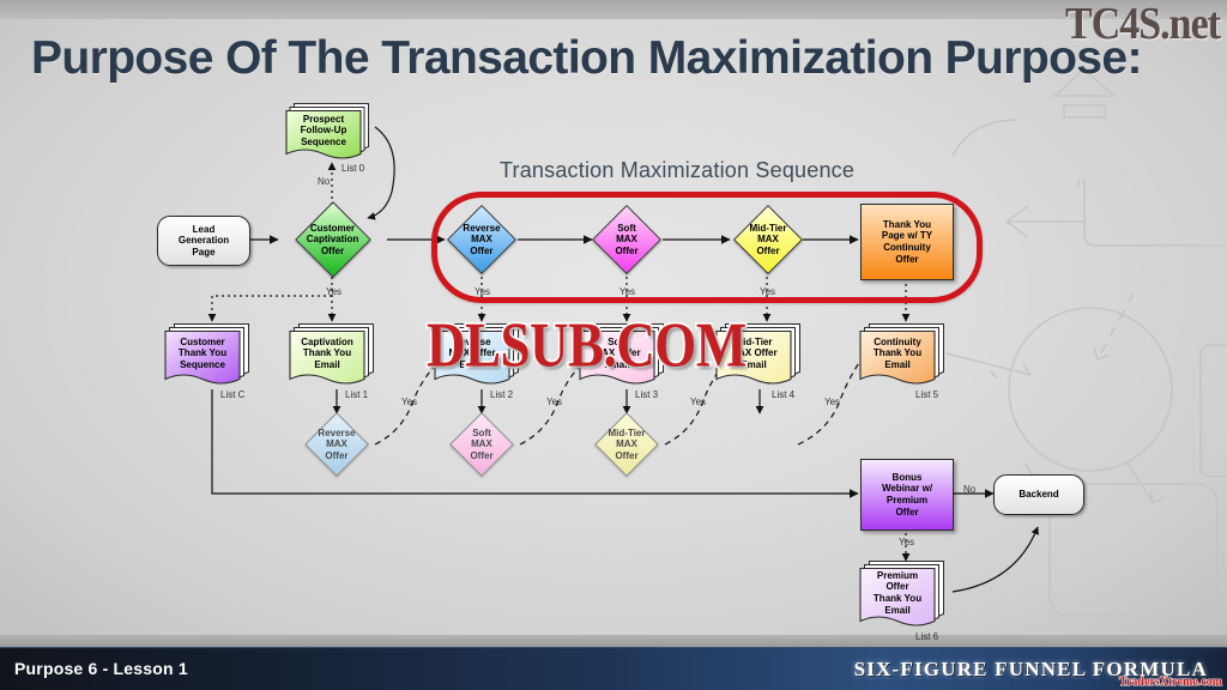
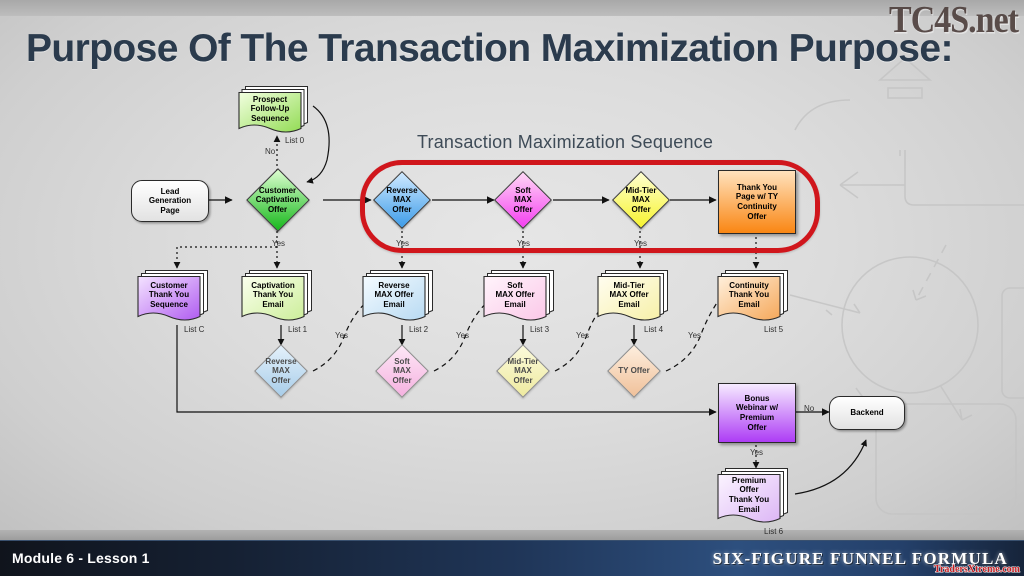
  TC4S.net
  Purpose Of The Transaction Maximization Purpose:
  Transaction Maximization Sequence
  Prospect
  Follow-Up
  Sequence
  List 0
  No
  Lead
  Generation
  Page
  Customer
  Captivation
  Offer
  Yes
  Reverse
  MAX
  Offer
  Yes
  Soft
  MAX
  Offer
  Yes
  Mid-Tier
  MAX
  Offer
  Yes
  Thank You
  Page w/ TY
  Continuity
  Offer
  Customer
  Thank You
  Sequence
  List C
  Captivation
  Thank You
  Email
  List 1
  Reverse
  MAX Offer
  Email
  List 2
  Soft
  MAX Offer
  Email
  List 3
  Mid-Tier
  MAX Offer
  Email
  List 4
  Continuity
  Thank You
  Email
  List 5
  Reverse
  MAX
  Offer
  Yes
  Soft
  MAX
  Offer
  Yes
  Mid-Tier
  MAX
  Offer
  Yes
+ TY Offer
  Yes
  Bonus
  Webinar w/
  Premium
  Offer
  No
  Yes
  Premium
  Offer
  Thank You
  Email
  List 6
  Backend
- DLSUB.COM
- Purpose 6 - Lesson 1
+ Module 6 - Lesson 1
  SIX-FIGURE FUNNEL FORMULA
  TradersXtreme.com
